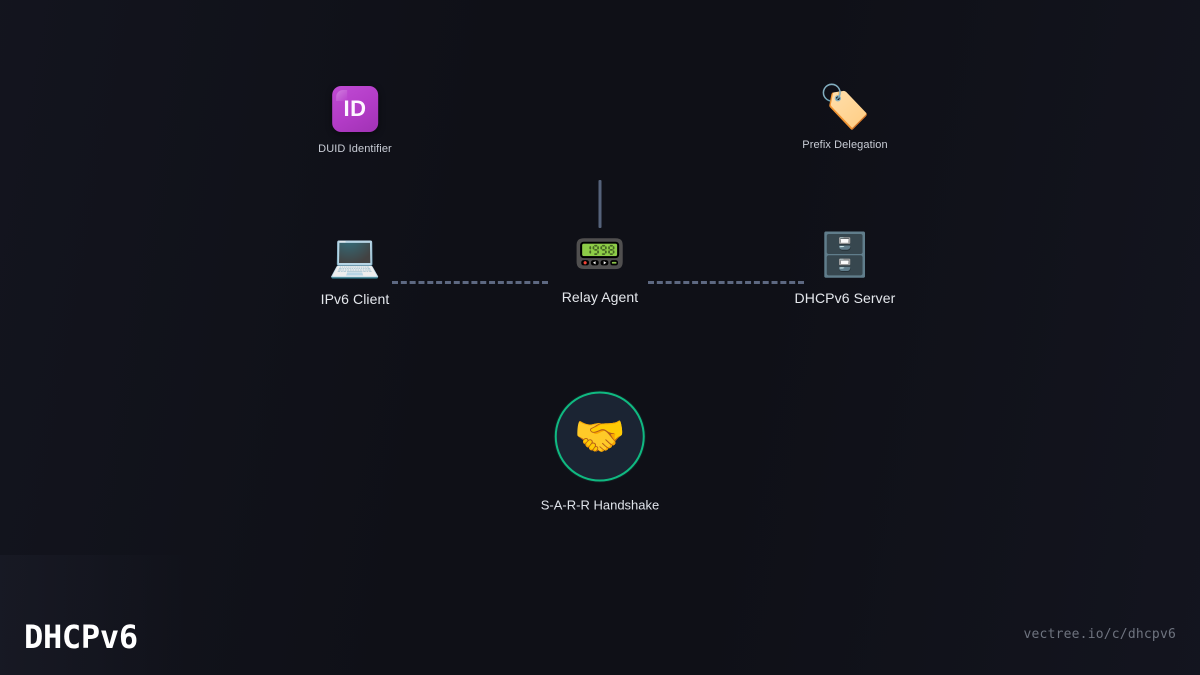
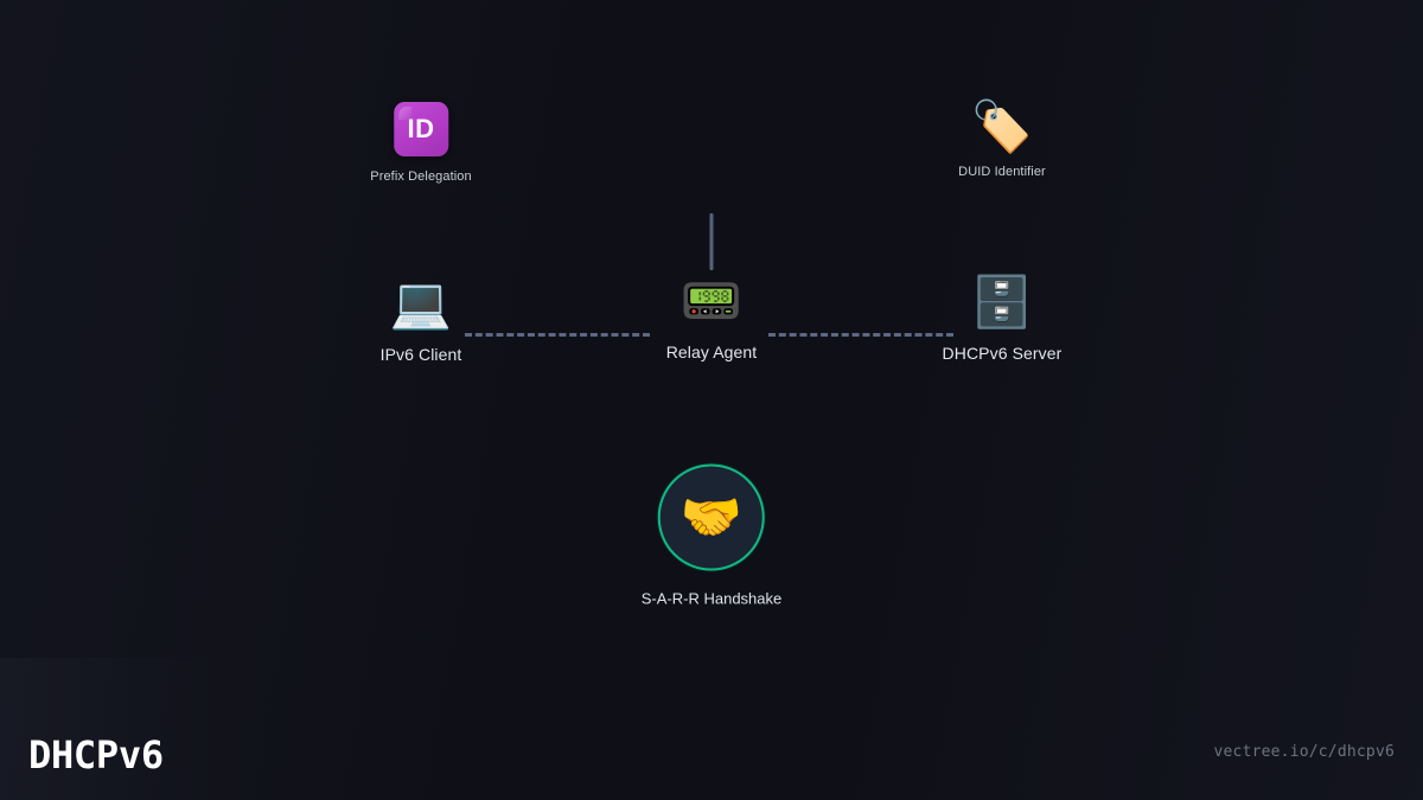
  ID
- DUID Identifier
+ Prefix Delegation
  🏷️
- Prefix Delegation
+ DUID Identifier
  💻
  IPv6 Client
  📟
  Relay Agent
  🗄️
  DHCPv6 Server
  🤝
  S-A-R-R Handshake
  DHCPv6
  vectree.io/c/dhcpv6
